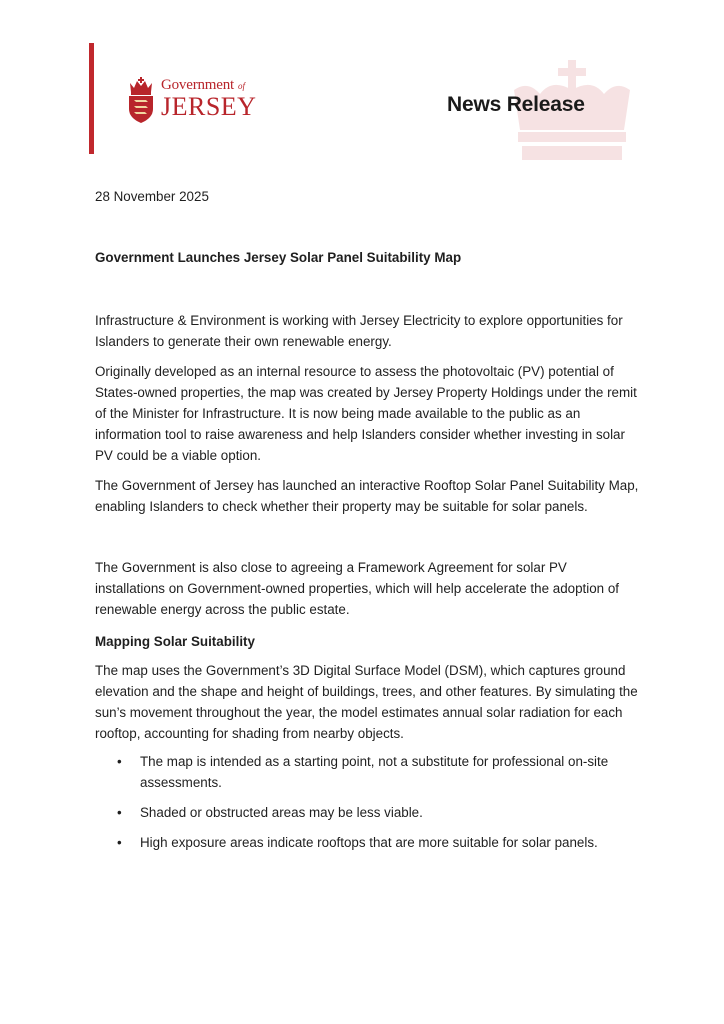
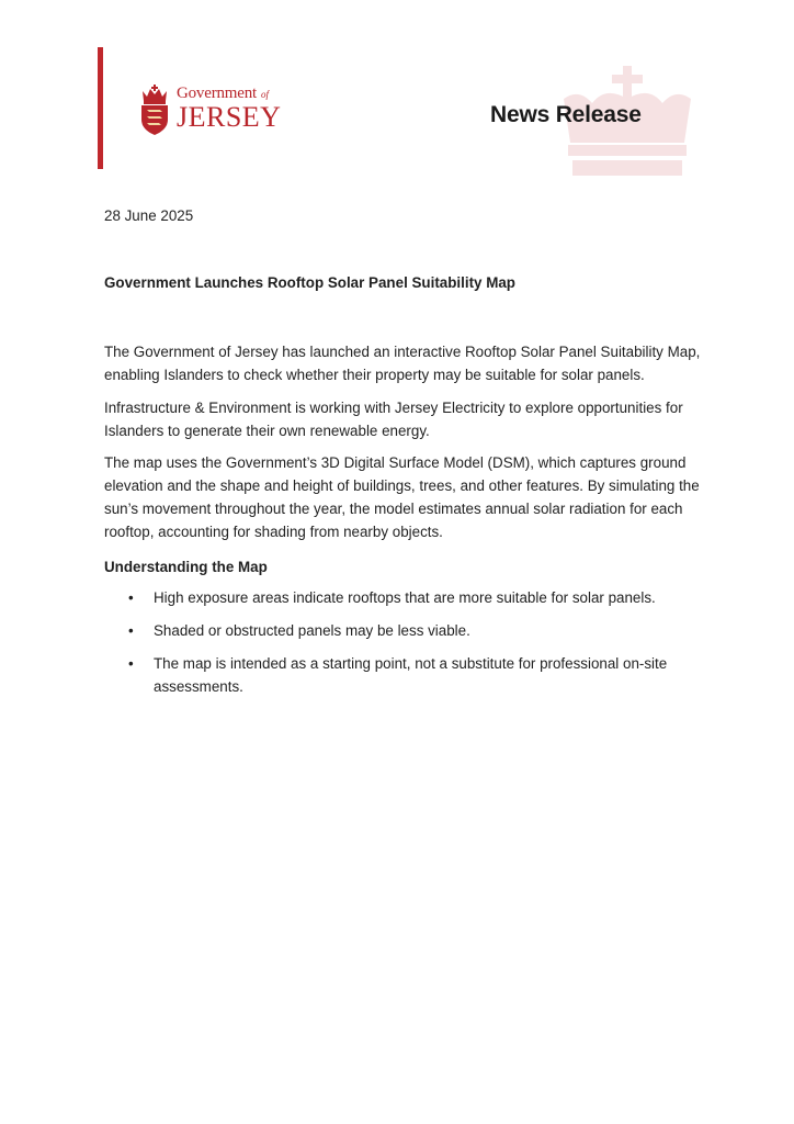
  Government of
  JERSEY
  News Release
- 28 November 2025
+ 28 June 2025
- Government Launches Jersey Solar Panel Suitability Map
+ Government Launches Rooftop Solar Panel Suitability Map
- Infrastructure & Environment is working with Jersey Electricity to explore opportunities for Islanders to generate their own renewable energy.
+ The Government of Jersey has launched an interactive Rooftop Solar Panel Suitability Map, enabling Islanders to check whether their property may be suitable for solar panels.
- Originally developed as an internal resource to assess the photovoltaic (PV) potential of States-owned properties, the map was created by Jersey Property Holdings under the remit of the Minister for Infrastructure. It is now being made available to the public as an information tool to raise awareness and help Islanders consider whether investing in solar PV could be a viable option.
- The Government of Jersey has launched an interactive Rooftop Solar Panel Suitability Map, enabling Islanders to check whether their property may be suitable for solar panels.
+ Infrastructure & Environment is working with Jersey Electricity to explore opportunities for Islanders to generate their own renewable energy.
- The Government is also close to agreeing a Framework Agreement for solar PV installations on Government-owned properties, which will help accelerate the adoption of renewable energy across the public estate.
- Mapping Solar Suitability
  The map uses the Government’s 3D Digital Surface Model (DSM), which captures ground elevation and the shape and height of buildings, trees, and other features. By simulating the sun’s movement throughout the year, the model estimates annual solar radiation for each rooftop, accounting for shading from nearby objects.
+ Understanding the Map
  •
- The map is intended as a starting point, not a substitute for professional on-site assessments.
+ High exposure areas indicate rooftops that are more suitable for solar panels.
  •
- Shaded or obstructed areas may be less viable.
+ Shaded or obstructed panels may be less viable.
  •
- High exposure areas indicate rooftops that are more suitable for solar panels.
+ The map is intended as a starting point, not a substitute for professional on-site assessments.
